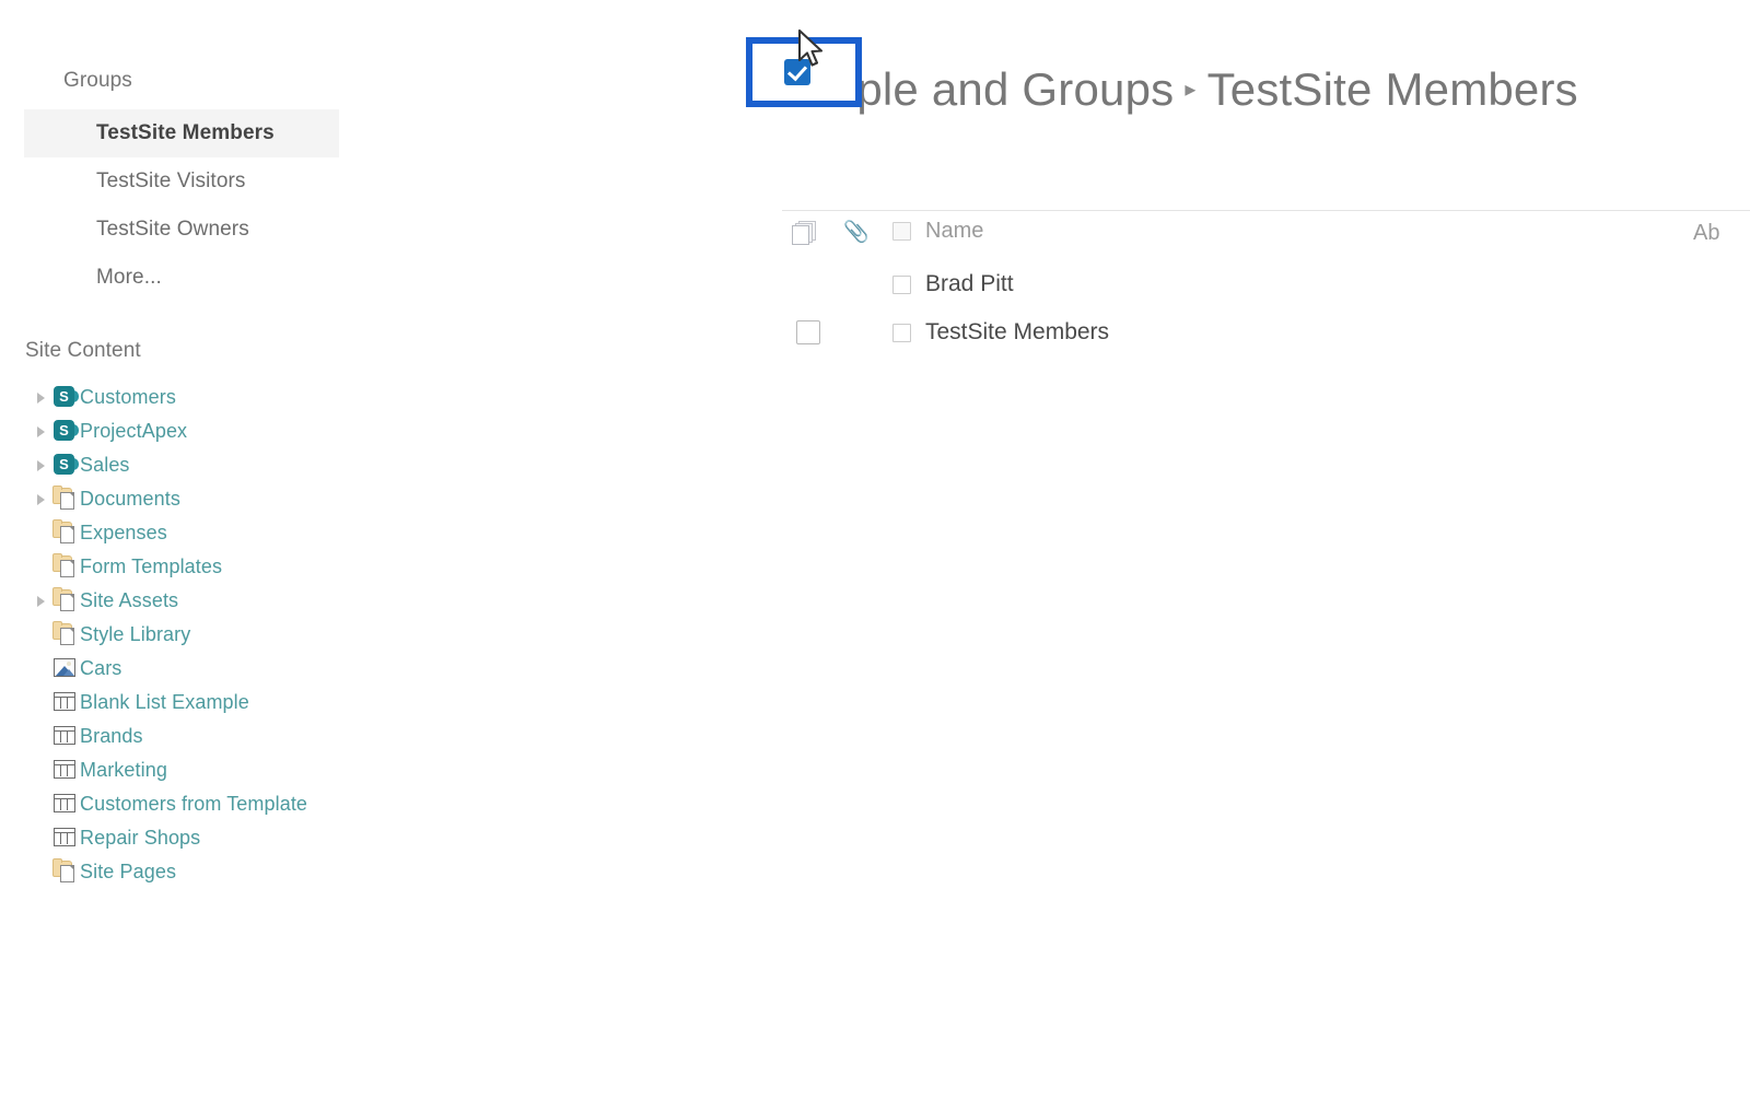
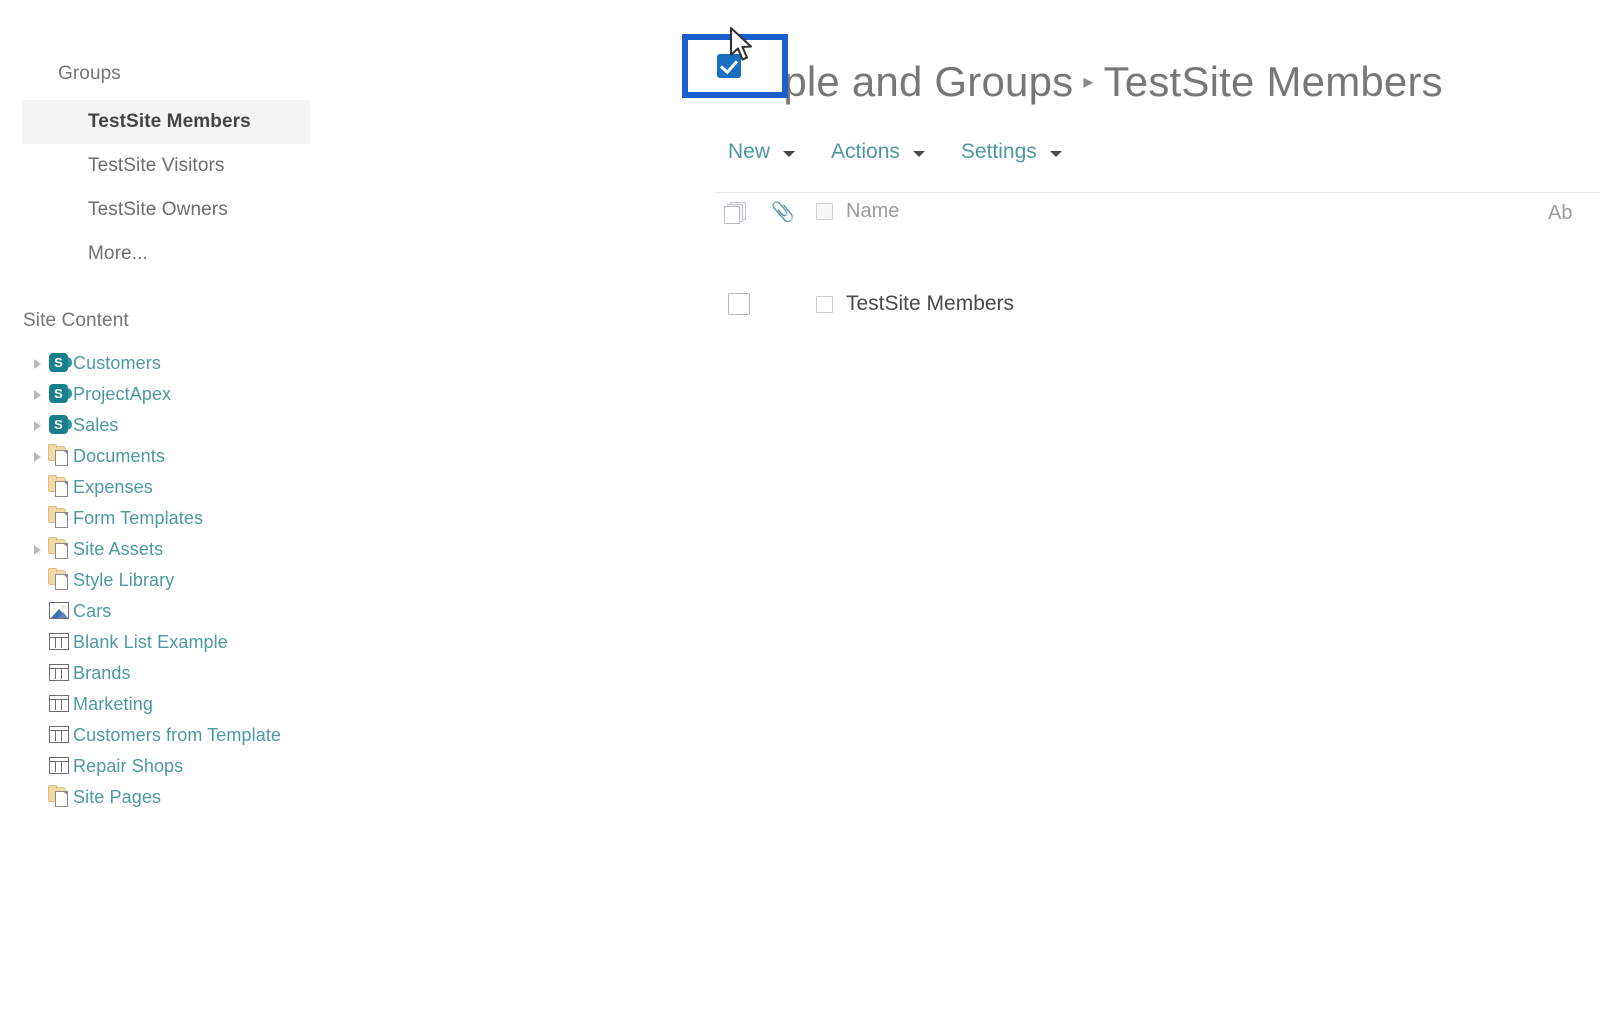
  Groups
  TestSite Members
  TestSite Visitors
  TestSite Owners
  More...
  Site Content
  S
  Customers
  S
  ProjectApex
  S
  Sales
  Documents
  Expenses
  Form Templates
  Site Assets
  Style Library
  Cars
  Blank List Example
  Brands
  Marketing
  Customers from Template
  Repair Shops
  Site Pages
  ple and Groups ▸ TestSite Members
+ New
+ Actions
+ Settings
  📎
  Name
  Ab
- Brad Pitt
  TestSite Members
